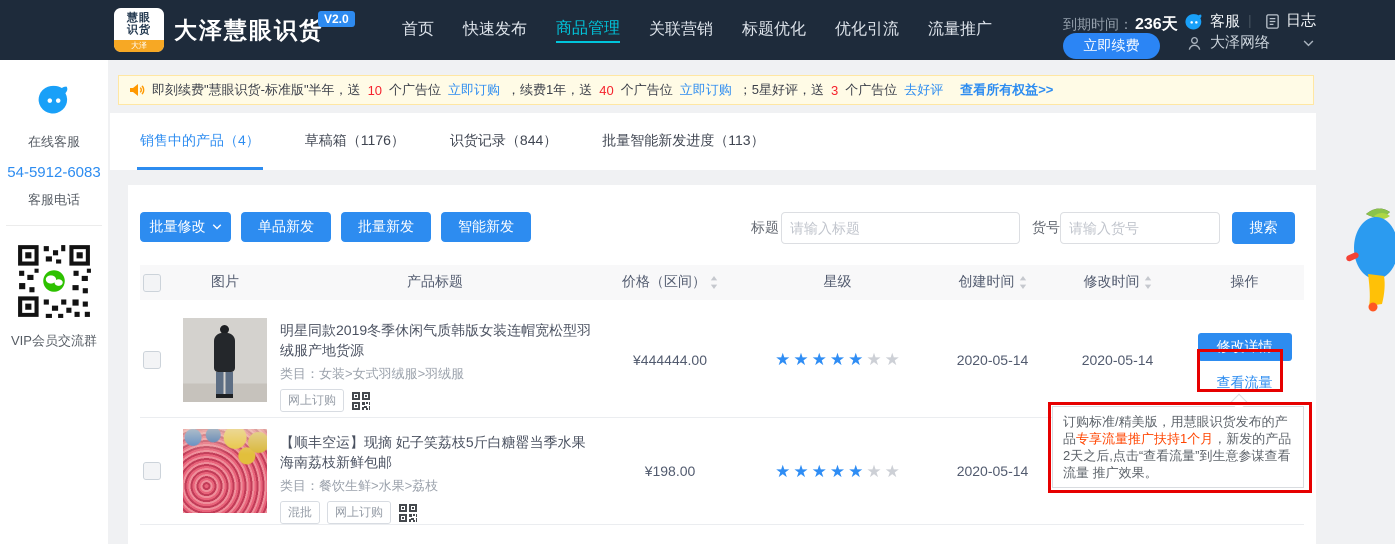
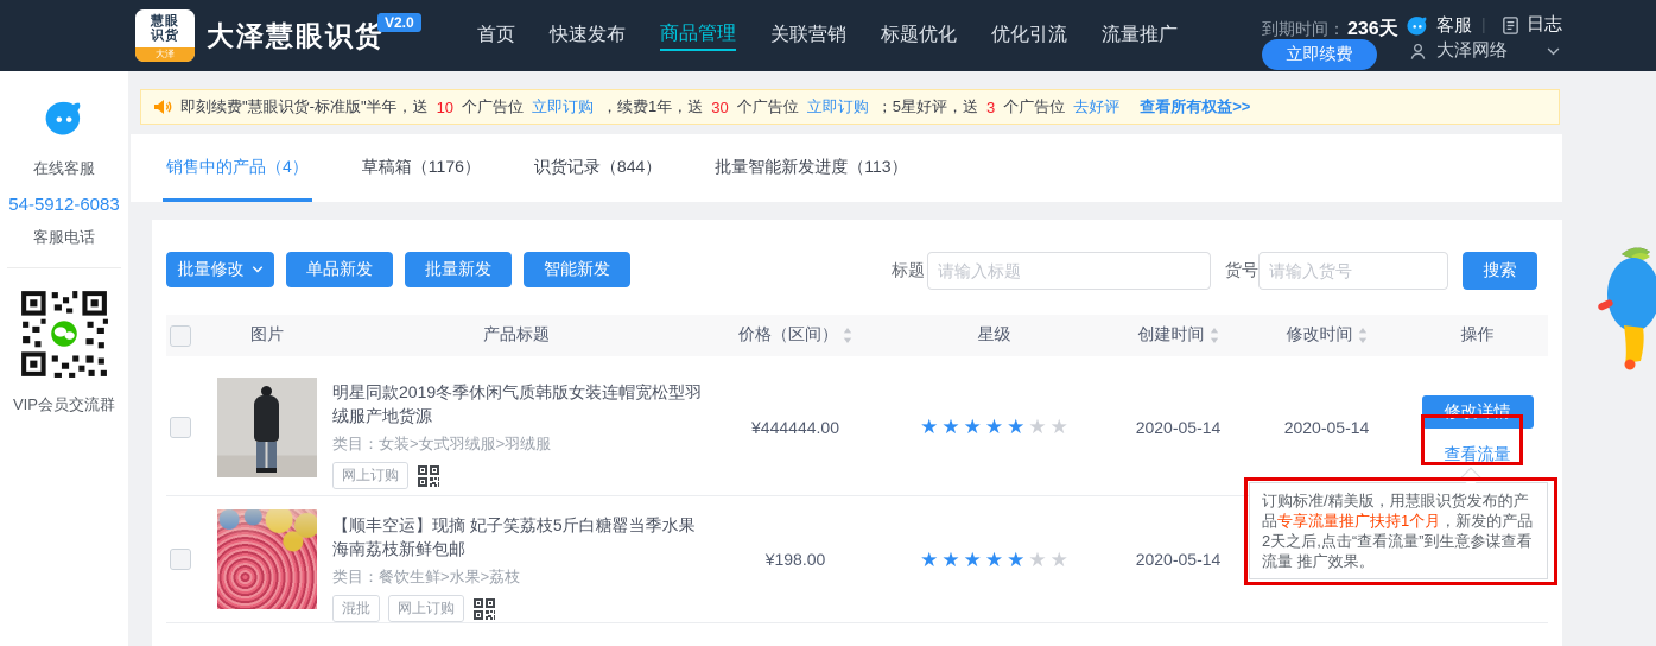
  慧眼
  识货
  大泽
  大泽慧眼识货
  V2.0
  首页
  快速发布
  商品管理
  关联营销
  标题优化
  优化引流
  流量推广
  到期时间： 236天
  客服
  |
  日志
  立即续费
  大泽网络
  在线客服
  54-5912-6083
  客服电话
  VIP会员交流群
  即刻续费"慧眼识货-标准版"半年，送
  10
  个广告位
  立即订购
  ，续费1年，送
- 40
+ 30
  个广告位
  立即订购
  ；5星好评，送
  3
  个广告位
  去好评
  查看所有权益>>
  销售中的产品（4）
  草稿箱（1176）
  识货记录（844）
  批量智能新发进度（113）
  批量修改
  单品新发
  批量新发
  智能新发
  标题
  请输入标题
  货号
  请输入货号
  搜索
  图片
  产品标题
  价格（区间）
  星级
  创建时间
  修改时间
  操作
  明星同款2019冬季休闲气质韩版女装连帽宽松型羽绒服产地货源
  类目：女装>女式羽绒服>羽绒服
  网上订购
  ¥444444.00
  ★
  ★
  ★
  ★
  ★
  ★
  ★
  2020-05-14
  2020-05-14
  修改详情
  查看流量
  【顺丰空运】现摘 妃子笑荔枝5斤白糖罂当季水果海南荔枝新鲜包邮
  类目：餐饮生鲜>水果>荔枝
  混批
  网上订购
  ¥198.00
  ★
  ★
  ★
  ★
  ★
  ★
  ★
  2020-05-14
  订购标准/精美版，用慧眼识货发布的产品专享流量推广扶持1个月，新发的产品2天之后,点击“查看流量”到生意参谋查看流量 推广效果。
